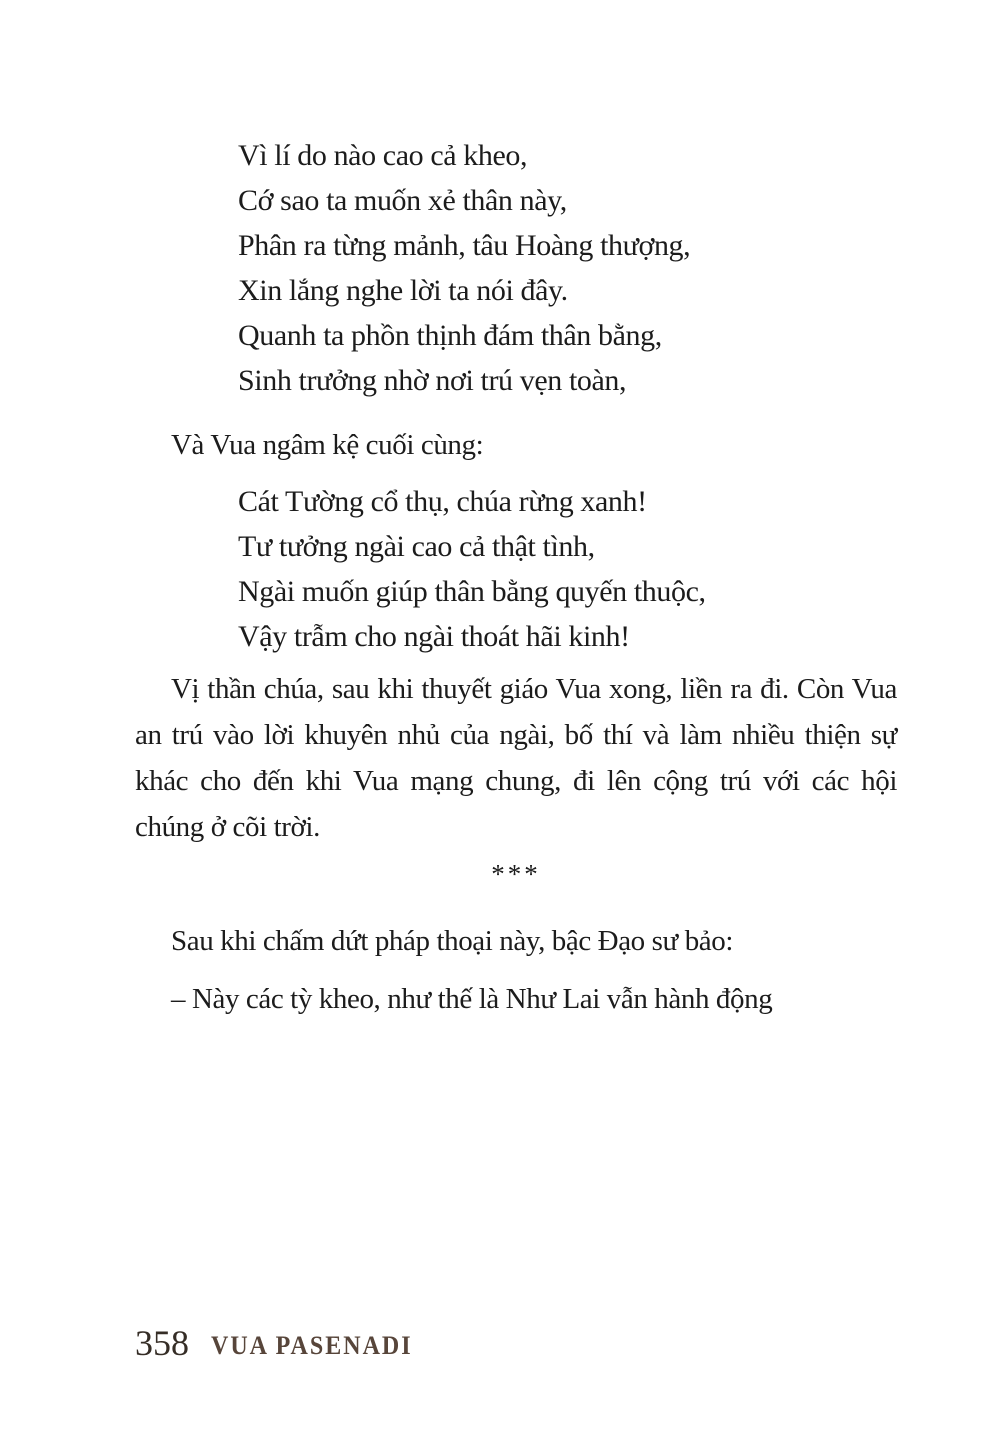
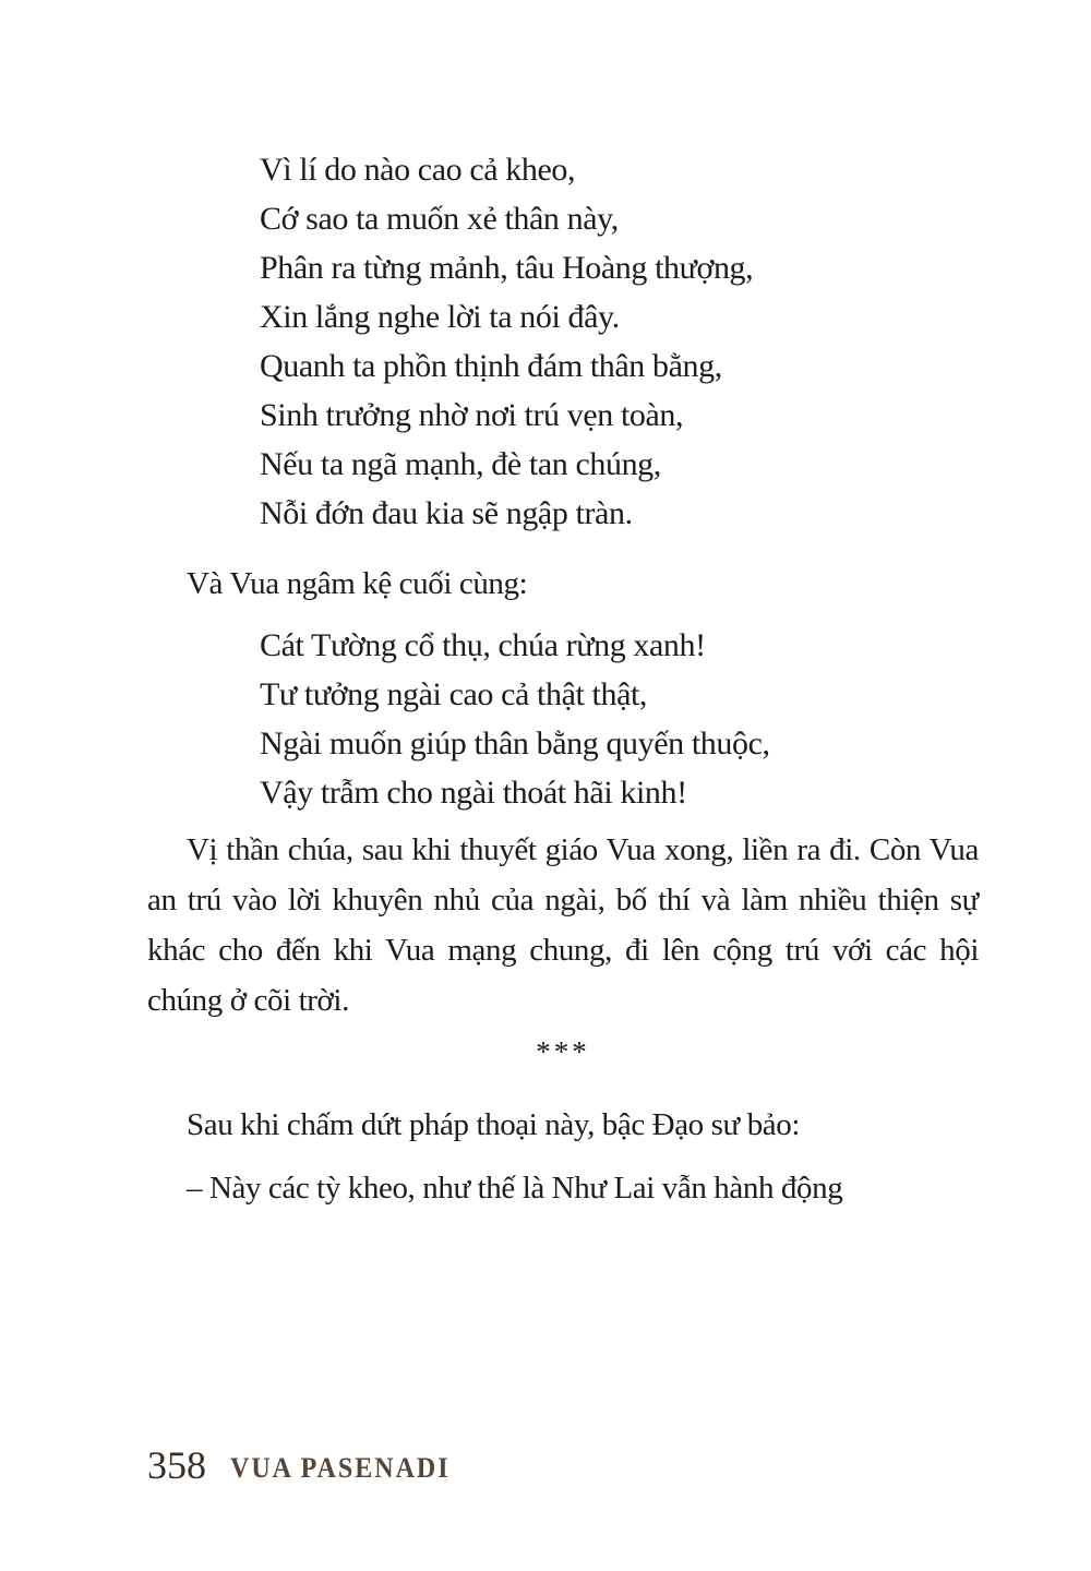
  Vì lí do nào cao cả kheo,
  Cớ sao ta muốn xẻ thân này,
  Phân ra từng mảnh, tâu Hoàng thượng,
  Xin lắng nghe lời ta nói đây.
  Quanh ta phồn thịnh đám thân bằng,
  Sinh trưởng nhờ nơi trú vẹn toàn,
+ Nếu ta ngã mạnh, đè tan chúng,
+ Nỗi đớn đau kia sẽ ngập tràn.
  Và Vua ngâm kệ cuối cùng:
  Cát Tường cổ thụ, chúa rừng xanh!
- Tư tưởng ngài cao cả thật tình,
+ Tư tưởng ngài cao cả thật thật,
  Ngài muốn giúp thân bằng quyến thuộc,
  Vậy trẫm cho ngài thoát hãi kinh!
  Vị thần chúa, sau khi thuyết giáo Vua xong, liền ra đi. Còn Vua an trú vào lời khuyên nhủ của ngài, bố thí và làm nhiều thiện sự khác cho đến khi Vua mạng chung, đi lên cộng trú với các hội chúng ở cõi trời.
  ***
  Sau khi chấm dứt pháp thoại này, bậc Đạo sư bảo:
  – Này các tỳ kheo, như thế là Như Lai vẫn hành động
  358
  VUA PASENADI
